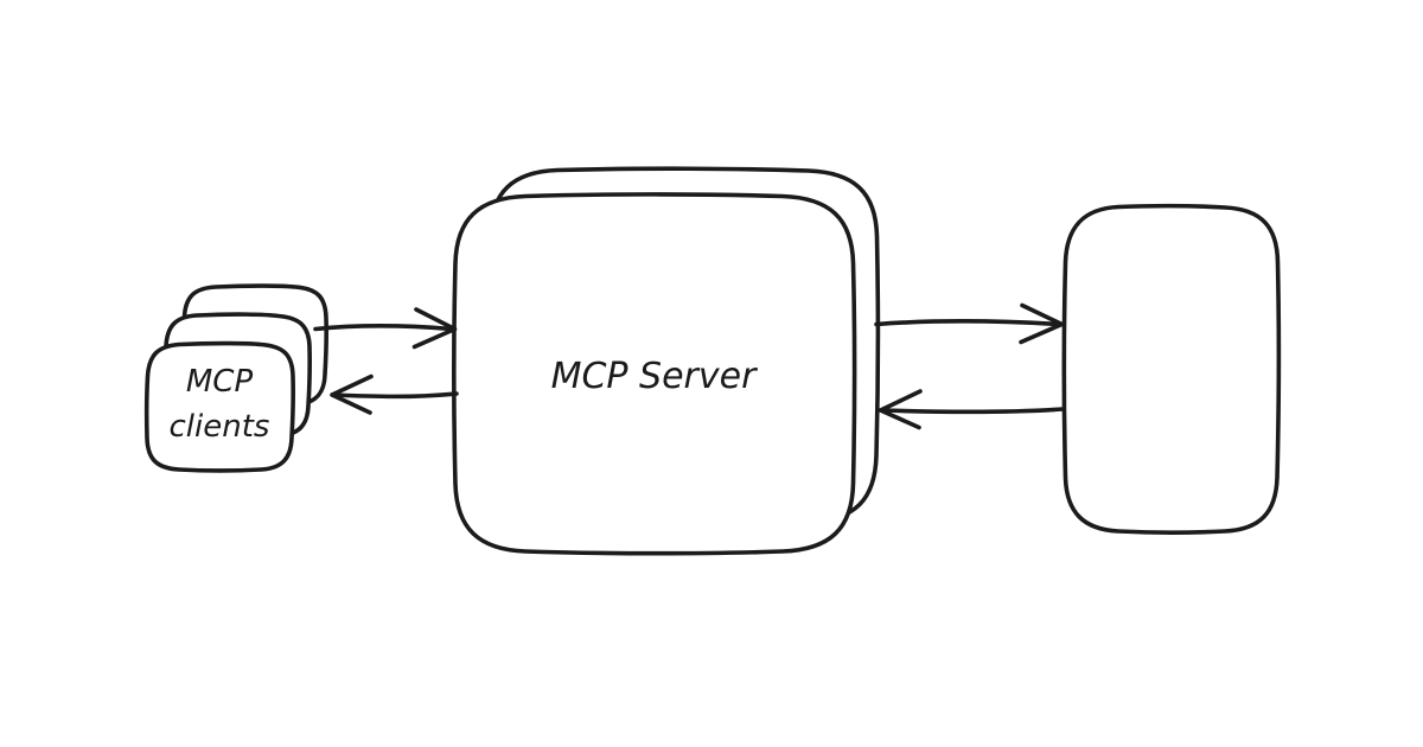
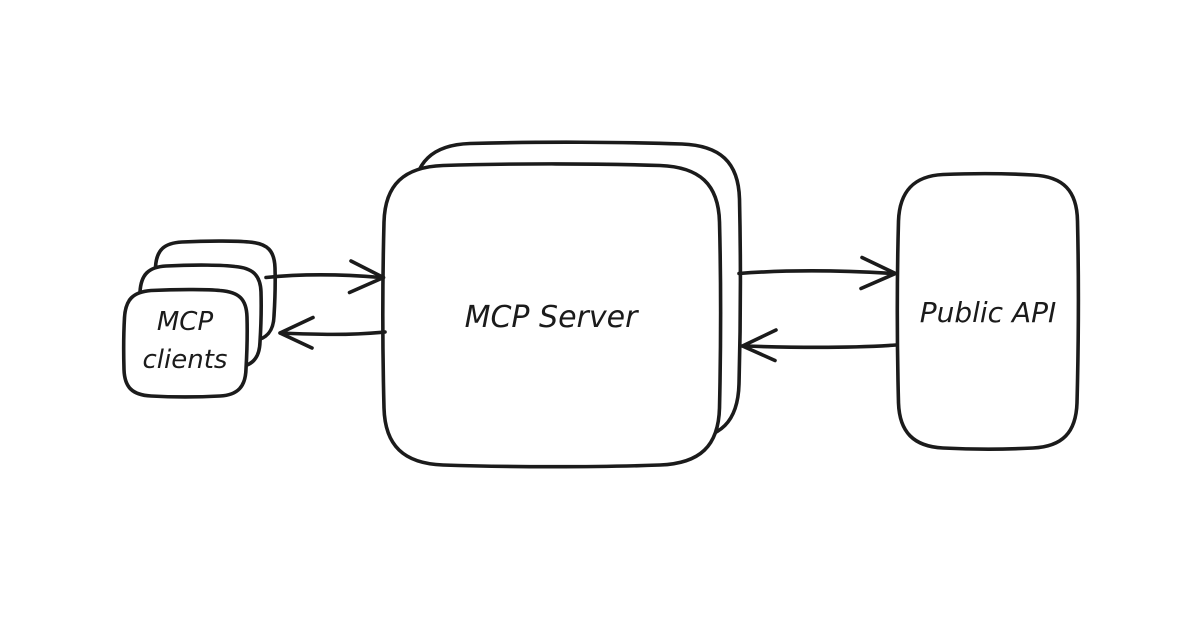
  MCP
  clients
  MCP Server
+ Public API
